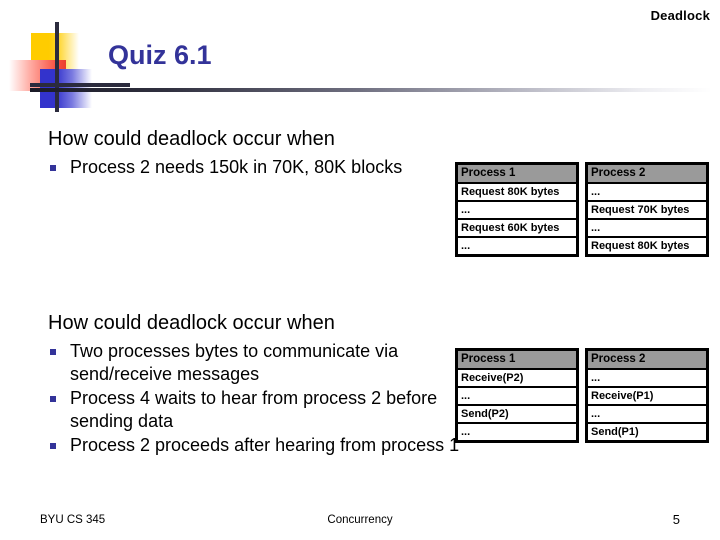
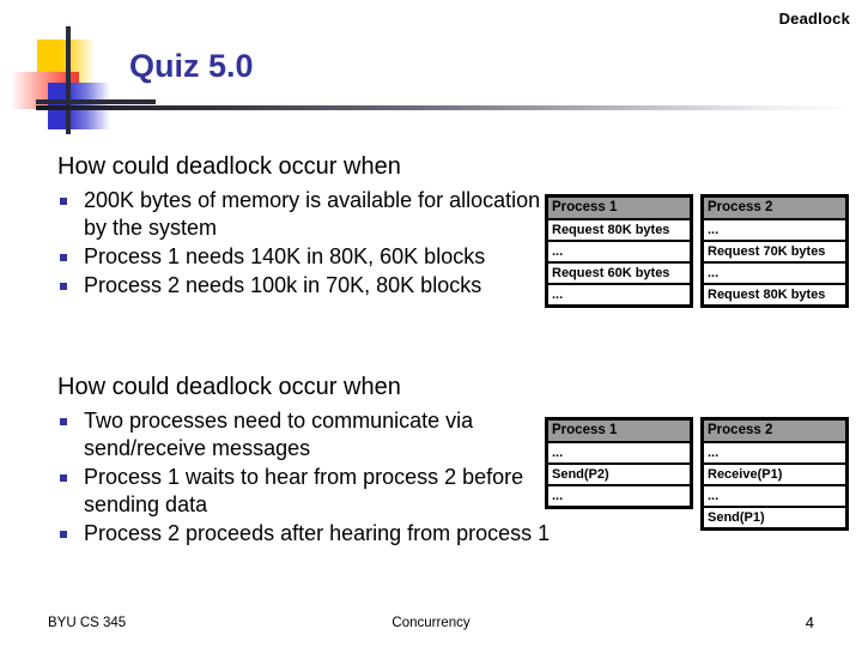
  Deadlock
- Quiz 6.1
+ Quiz 5.0
  How could deadlock occur when
+ 200K bytes of memory is available for allocation by the system
+ Process 1 needs 140K in 80K, 60K blocks
- Process 2 needs 150k in 70K, 80K blocks
+ Process 2 needs 100k in 70K, 80K blocks
  Process 1
  Request 80K bytes
  ...
  Request 60K bytes
  ...
  Process 2
  ...
  Request 70K bytes
  ...
  Request 80K bytes
  How could deadlock occur when
- Two processes bytes to communicate via send/receive messages
+ Two processes need to communicate via send/receive messages
- Process 4 waits to hear from process 2 before sending data
+ Process 1 waits to hear from process 2 before sending data
  Process 2 proceeds after hearing from process 1
  Process 1
- Receive(P2)
  ...
  Send(P2)
  ...
  Process 2
  ...
  Receive(P1)
  ...
  Send(P1)
  BYU CS 345
  Concurrency
- 5
+ 4
